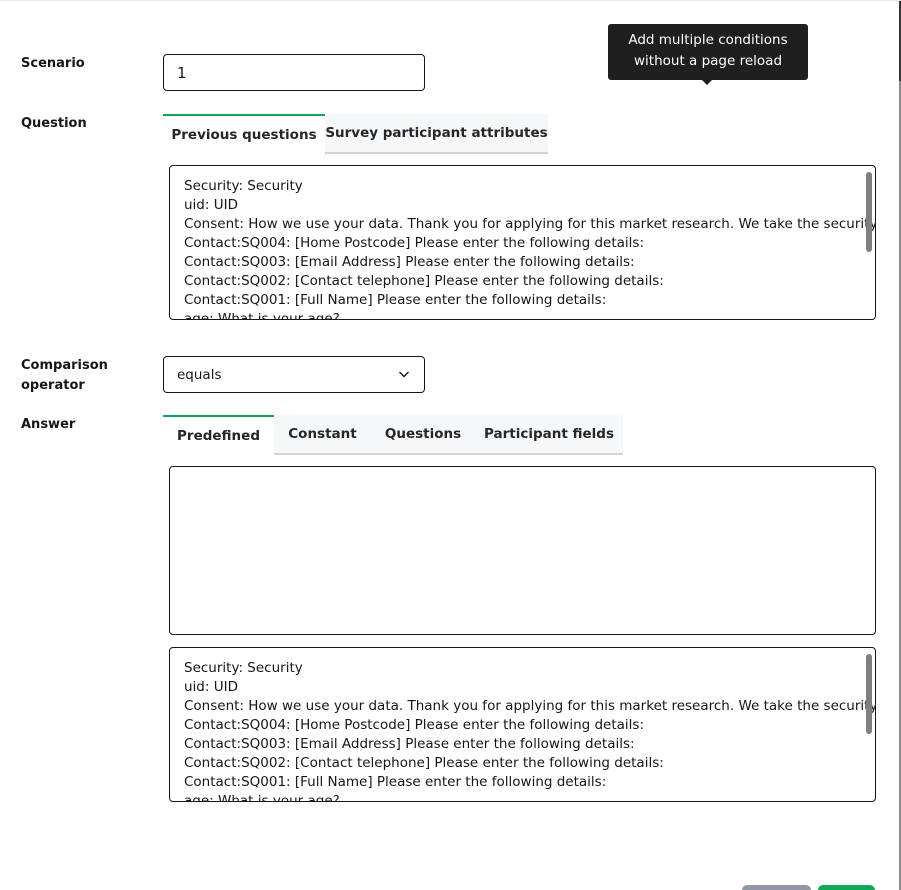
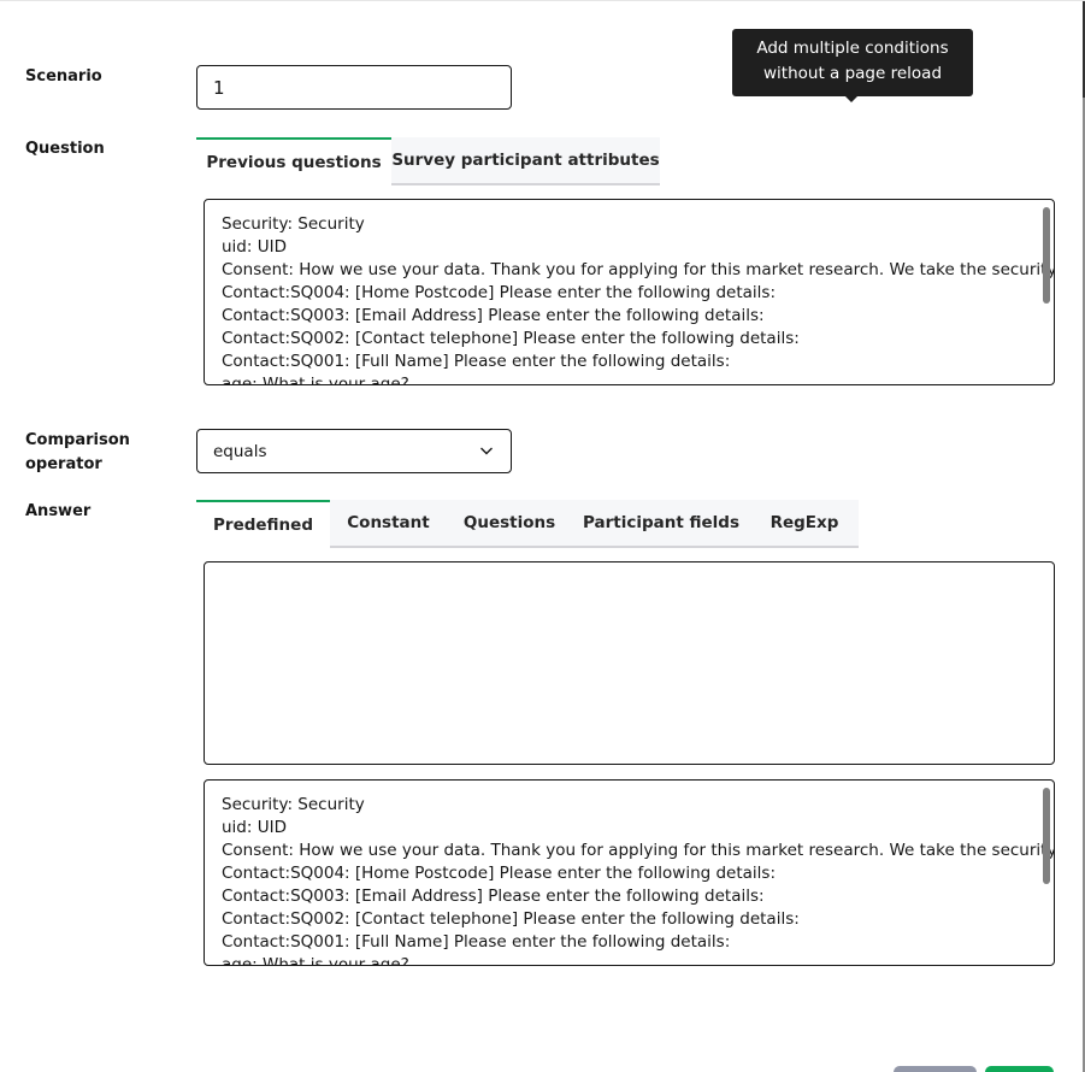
  Scenario
  1
  Add multiple conditions
  without a page reload
  Question
  Previous questions
  Survey participant attributes
  Security: Security
  uid: UID
  Consent: How we use your data. Thank you for applying for this market research. We take the securiy
  Contact:SQ004: [Home Postcode] Please enter the following details:
  Contact:SQ003: [Email Address] Please enter the following details:
  Contact:SQ002: [Contact telephone] Please enter the following details:
  Contact:SQ001: [Full Name] Please enter the following details:
  age: What is your age?
  Comparison
  operator
  equals
  Answer
  Predefined
  Constant
  Questions
  Participant fields
+ RegExp
  Security: Security
  uid: UID
  Consent: How we use your data. Thank you for applying for this market research. We take the securiy
  Contact:SQ004: [Home Postcode] Please enter the following details:
  Contact:SQ003: [Email Address] Please enter the following details:
  Contact:SQ002: [Contact telephone] Please enter the following details:
  Contact:SQ001: [Full Name] Please enter the following details:
  age: What is your age?
